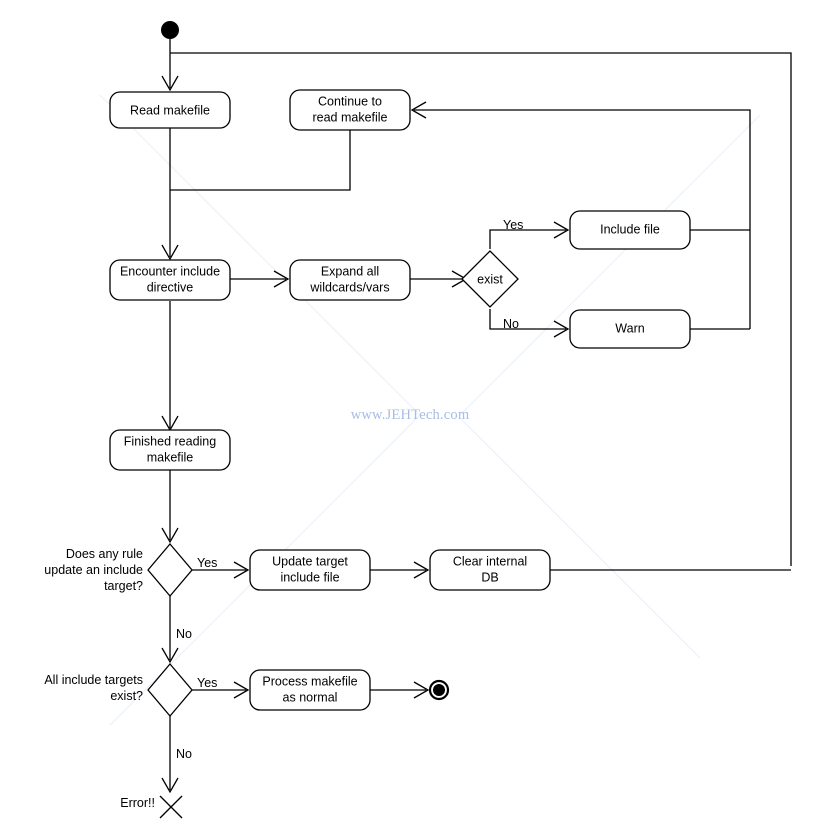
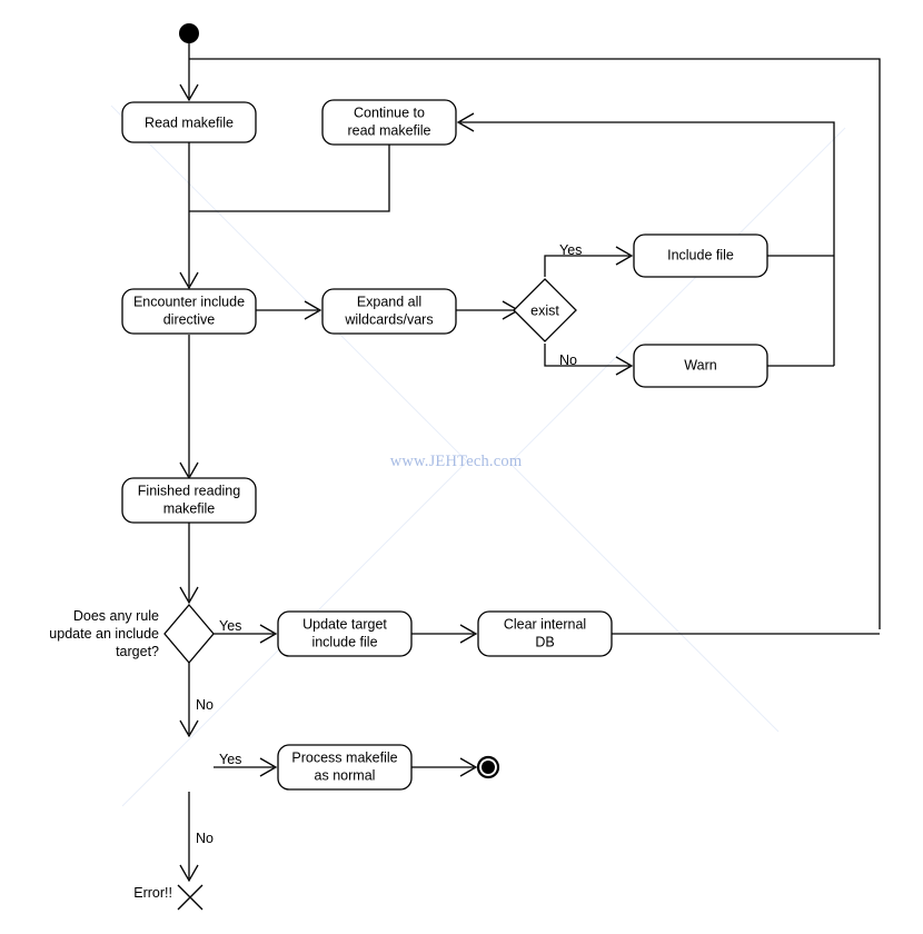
  Read makefile
  Continue to
  read makefile
  Encounter include
  directive
  Expand all
  wildcards/vars
  exist
  Include file
  Warn
  Finished reading
  makefile
  Does any rule
  update an include
  target?
  Update target
  include file
  Clear internal
  DB
- All include targets
- exist?
  Process makefile
  as normal
  Error!!
  Yes
  No
  Yes
  No
  Yes
  No
  www.JEHTech.com
